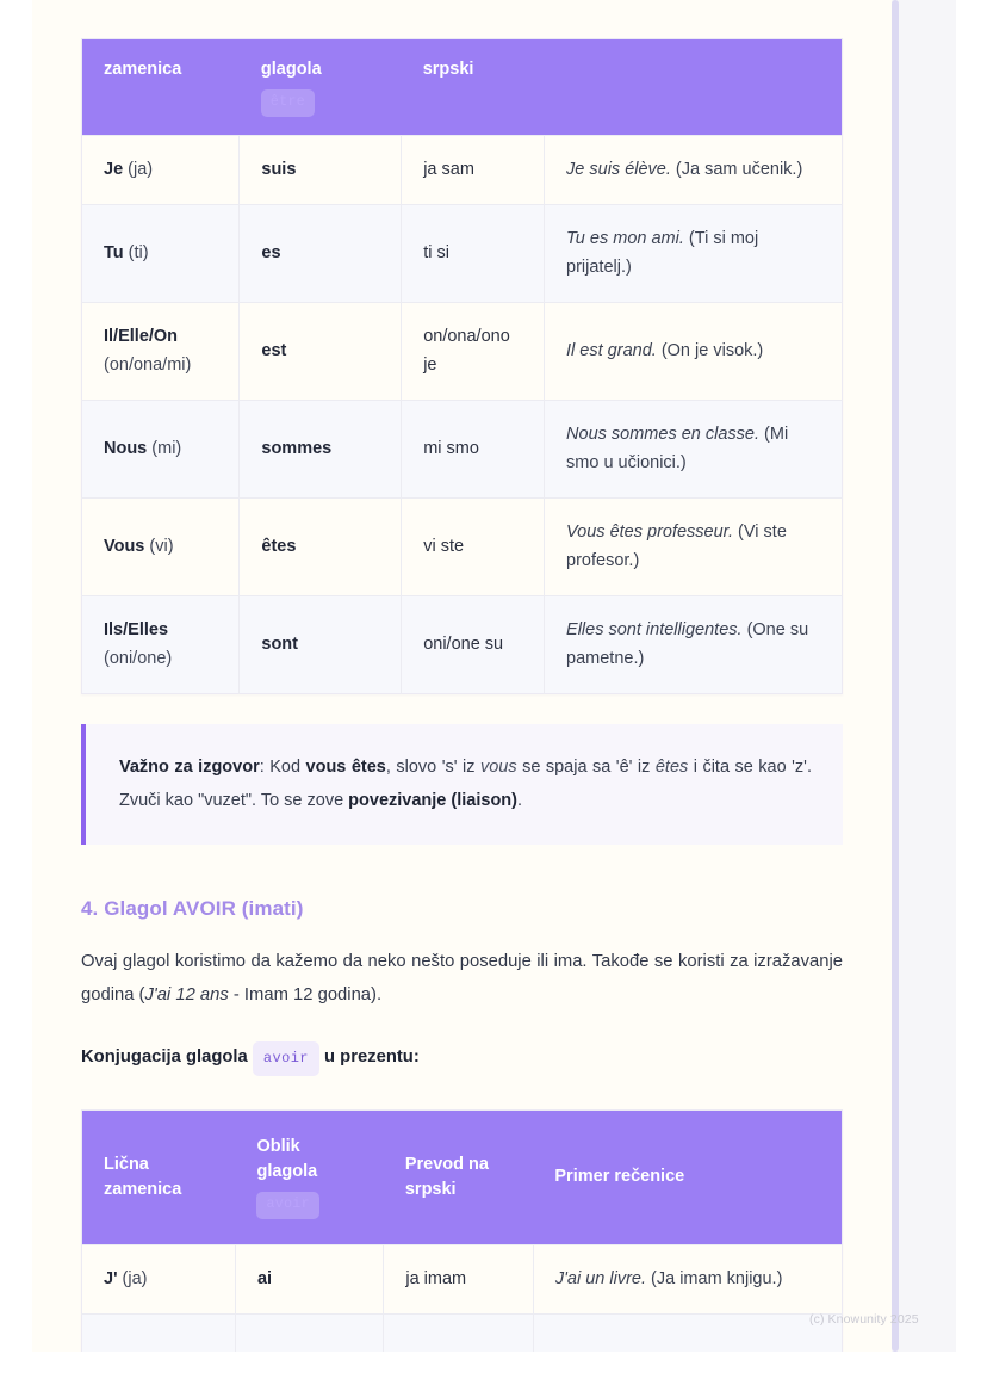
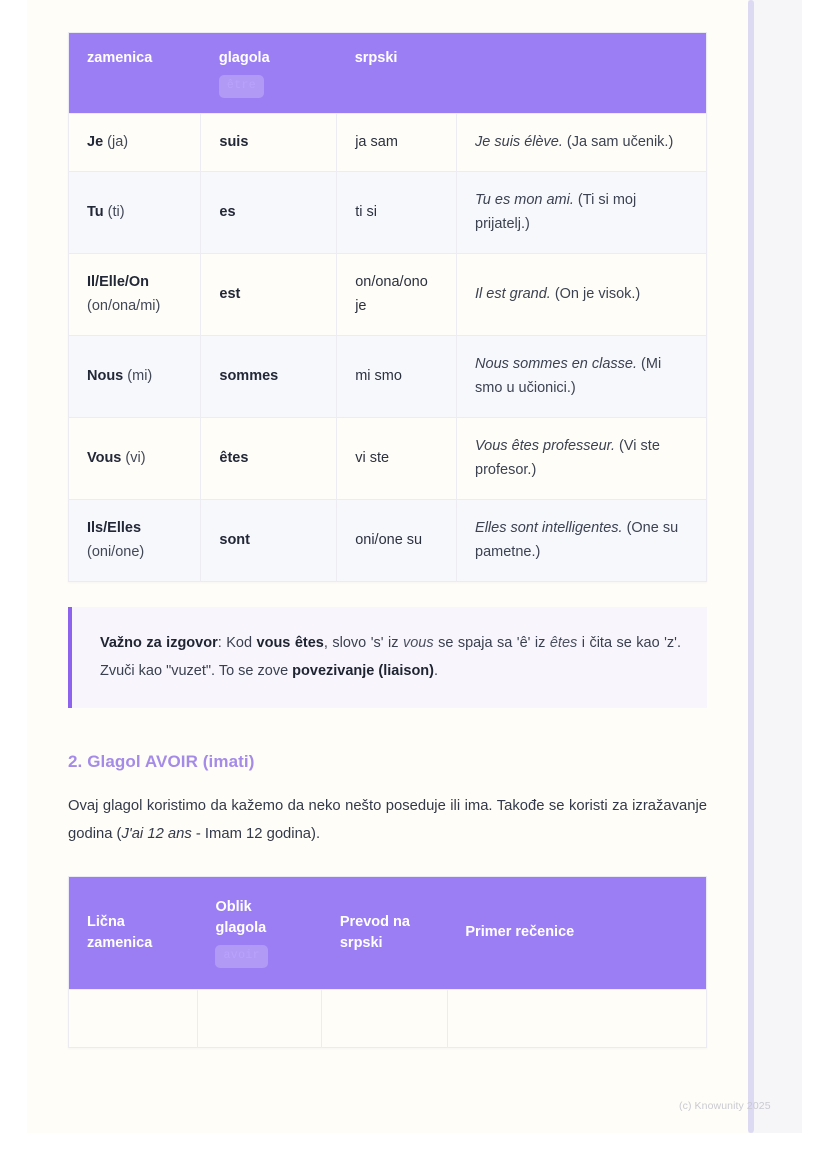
  zamenica	glagola	srpski
  Je (ja)	suis	ja sam	Je suis élève. (Ja sam učenik.)
  Tu (ti)	es	ti si	Tu es mon ami. (Ti si moj prijatelj.)
  Il/Elle/On(on/ona/mi)	est	on/ona/ono je	Il est grand. (On je visok.)
  Nous (mi)	sommes	mi smo	Nous sommes en classe. (Mi smo u učionici.)
  Vous (vi)	êtes	vi ste	Vous êtes professeur. (Vi ste profesor.)
  Ils/Elles(oni/one)	sont	oni/one su	Elles sont intelligentes. (One su pametne.)
  Važno za izgovor: Kod vous êtes, slovo 's' iz vous se spaja sa 'ê' iz êtes i čita se kao 'z'. Zvuči kao "vuzet". To se zove povezivanje (liaison).
- 4. Glagol AVOIR (imati)
+ 2. Glagol AVOIR (imati)
  Ovaj glagol koristimo da kažemo da neko nešto poseduje ili ima. Takođe se koristi za izražavanje godina (J'ai 12 ans - Imam 12 godina).
- Konjugacija glagola avoir u prezentu:
  Lična zamenica	Oblik glagola	Prevod na srpski	Primer rečenice
- J' (ja)	ai	ja imam	J'ai un livre. (Ja imam knjigu.)
  (c) Knowunity 2025
